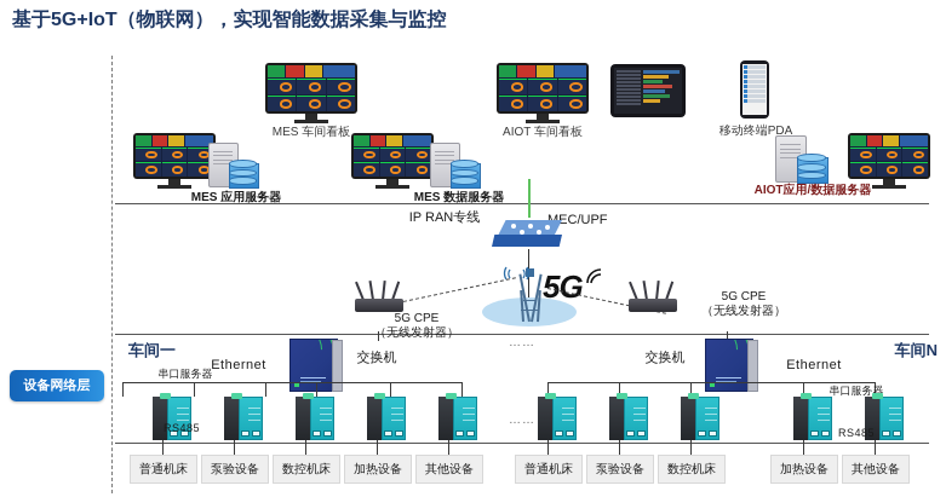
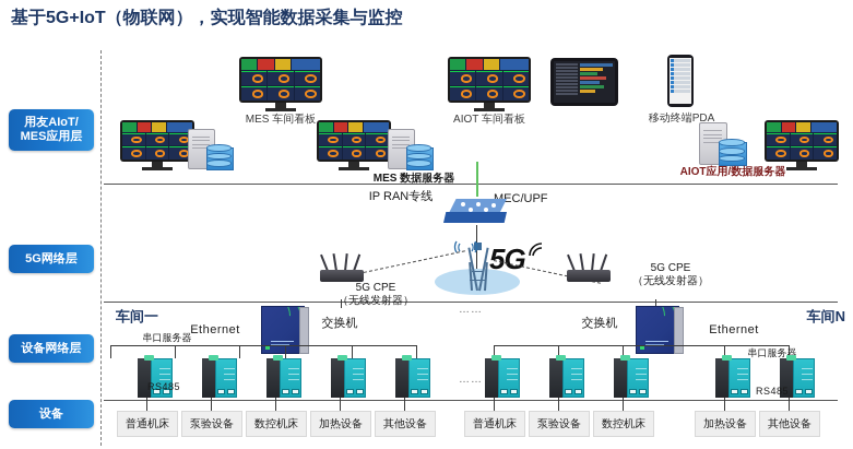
  基于5G+IoT（物联网），实现智能数据采集与监控
+ 用友AIoT/
+ MES应用层
+ 5G网络层
  设备网络层
+ 设备
  MES 车间看板
  AIOT 车间看板
  移动终端PDA
- MES 应用服务器
  MES 数据服务器
  AIOT应用/数据服务器
  IP RAN专线
  EC/UPF
  5G
  5G CPE
  （无线发射器）
  5G CPE
  （无线发射器）
  ……
  车间一
  Ethernet
  交换机
  串口服务器
  RS485
  普通机床
  泵验设备
  数控机床
  加热设备
  其他设备
  ……
  车间N
  Ethernet
  交换机
  串口服务器
  RS485
  普通机床
  泵验设备
  数控机床
  加热设备
  其他设备
